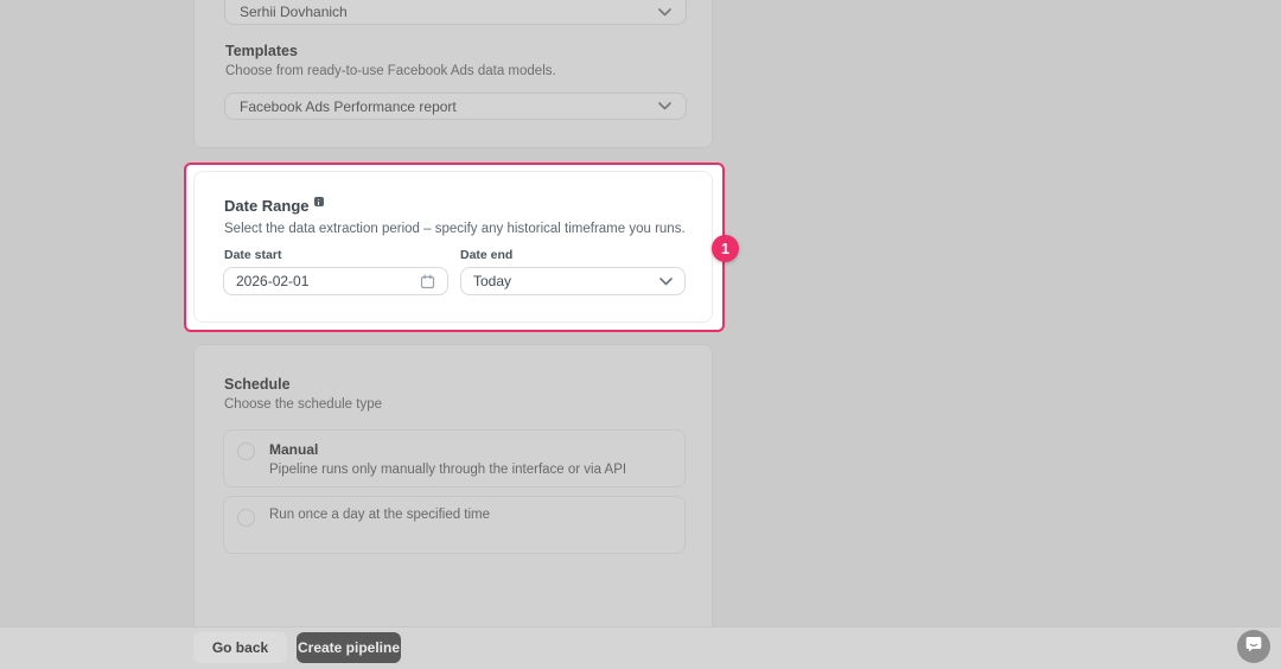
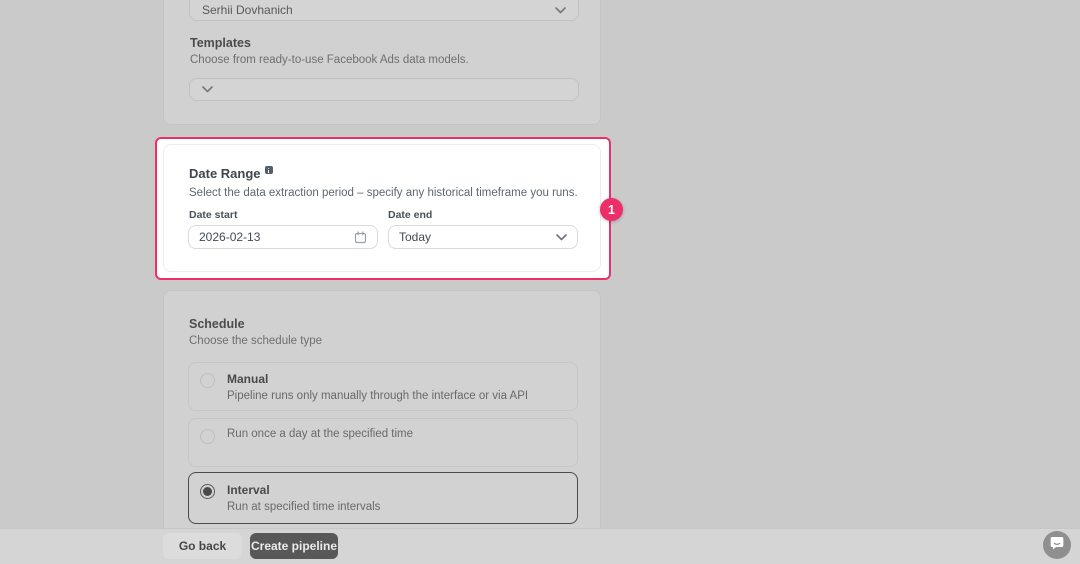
  Serhii Dovhanich
  Templates
  Choose from ready-to-use Facebook Ads data models.
- Facebook Ads Performance report
  Date Range
  Select the data extraction period – specify any historical timeframe you runs.
  Date start
- 2026-02-01
+ 2026-02-13
  Date end
  Today
  1
  Schedule
  Choose the schedule type
  Manual
  Pipeline runs only manually through the interface or via API
  Run once a day at the specified time
+ Interval
+ Run at specified time intervals
  Go back
  Create pipeline
